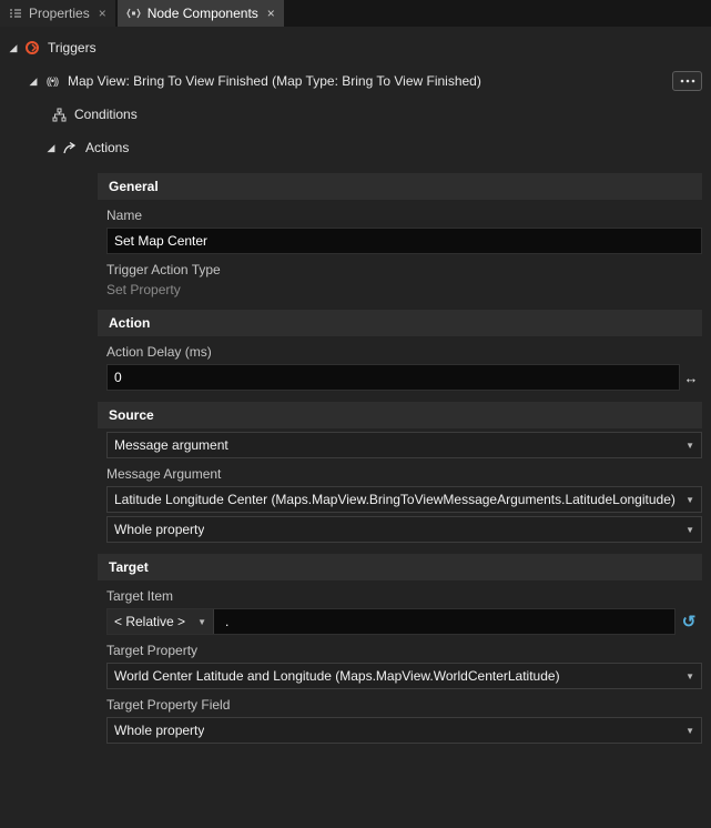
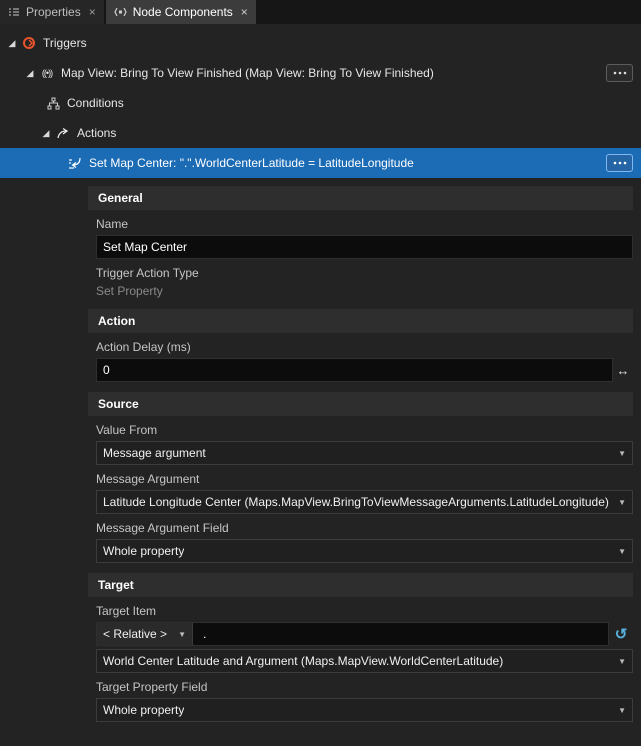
  Properties
  ×
  Node Components
  ×
  ◢
  Triggers
  ◢
  ((•))
- Map View: Bring To View Finished (Map Type: Bring To View Finished)
+ Map View: Bring To View Finished (Map View: Bring To View Finished)
  Conditions
  ◢
  Actions
+ Set Map Center: ".".WorldCenterLatitude = LatitudeLongitude
  General
  Name
  Set Map Center
  Trigger Action Type
  Set Property
  Action
  Action Delay (ms)
  0
  ↔
  Source
+ Value From
  Message argument
  ▼
  Message Argument
  Latitude Longitude Center (Maps.MapView.BringToViewMessageArguments.LatitudeLongitude)
  ▼
+ Message Argument Field
  Whole property
  ▼
  Target
  Target Item
  < Relative >
  ▼
  .
  ↺
- Target Property
- World Center Latitude and Longitude (Maps.MapView.WorldCenterLatitude)
+ World Center Latitude and Argument (Maps.MapView.WorldCenterLatitude)
  ▼
  Target Property Field
  Whole property
  ▼
